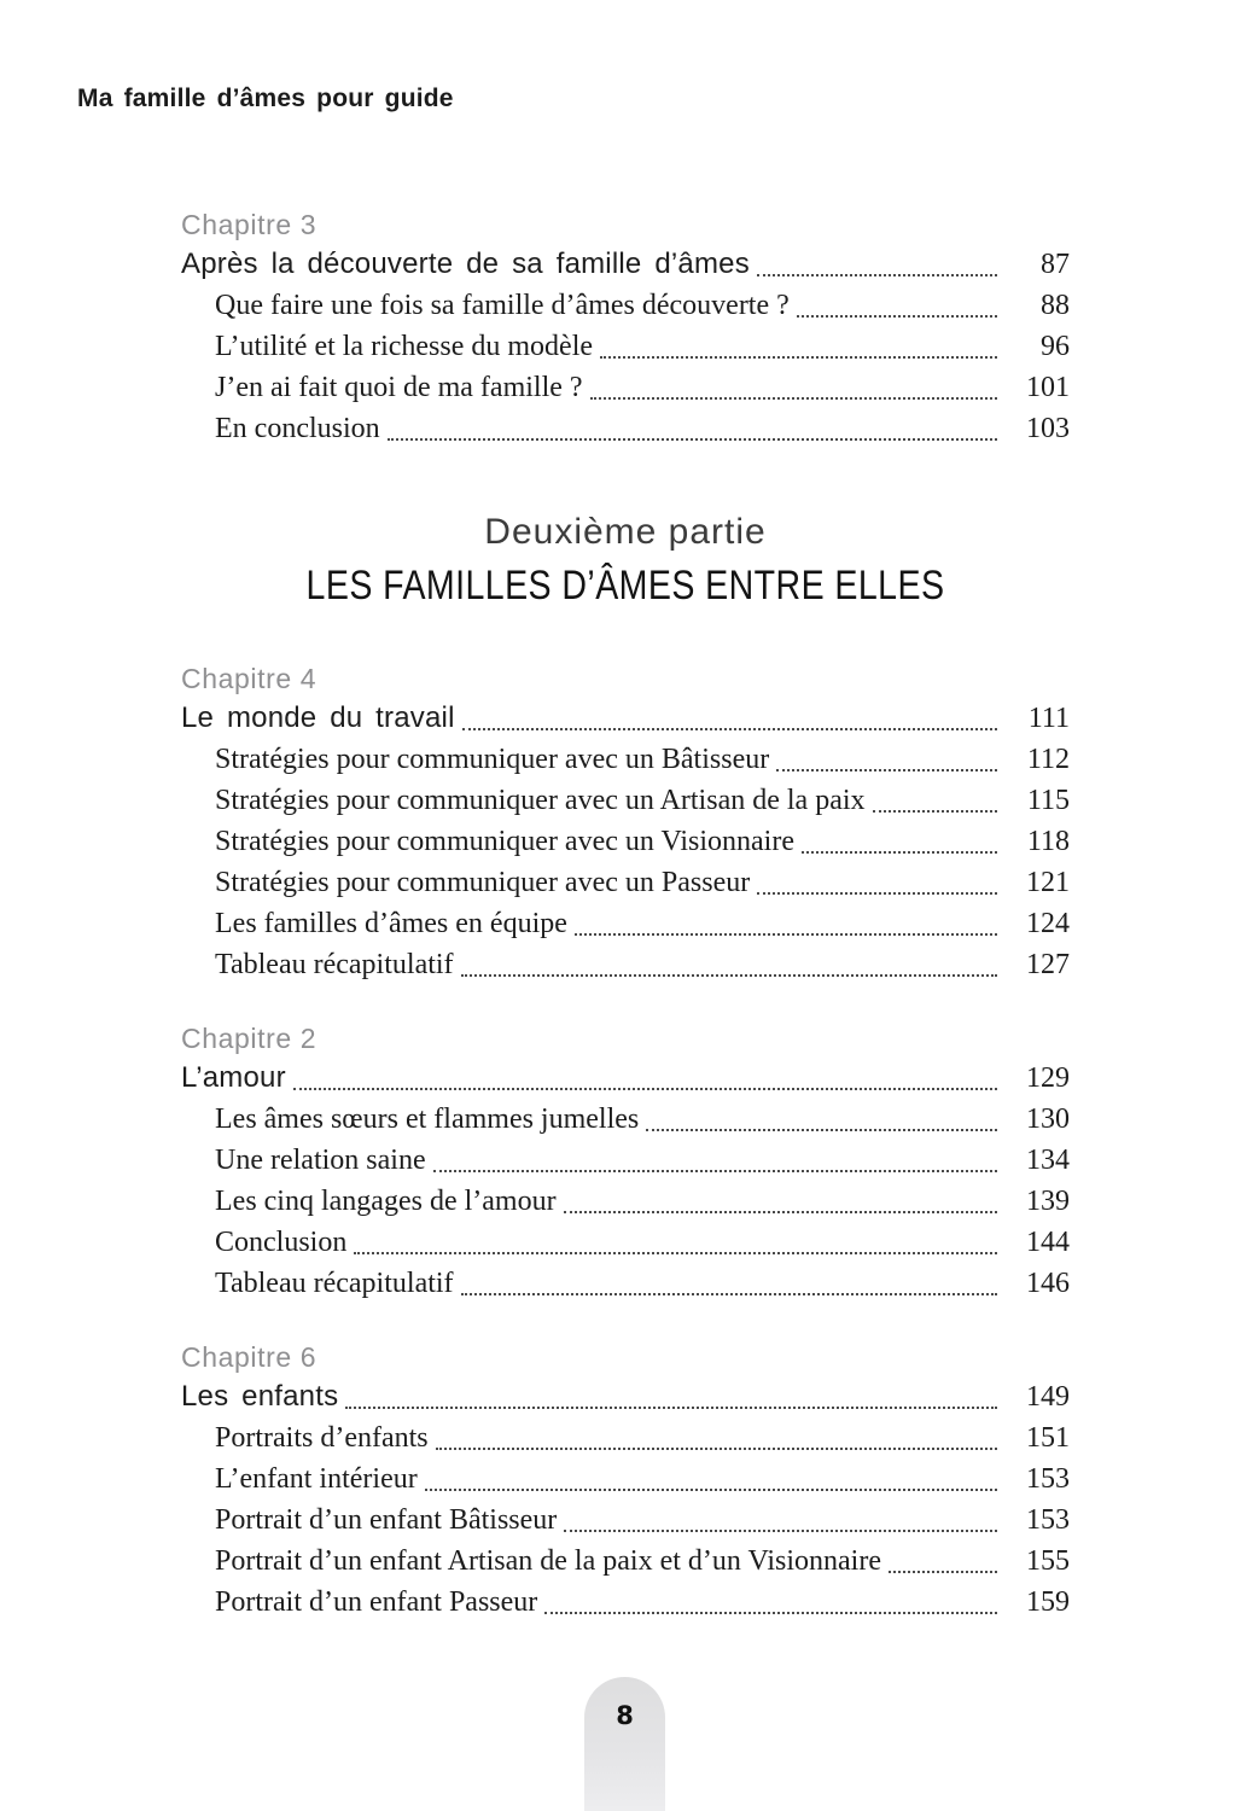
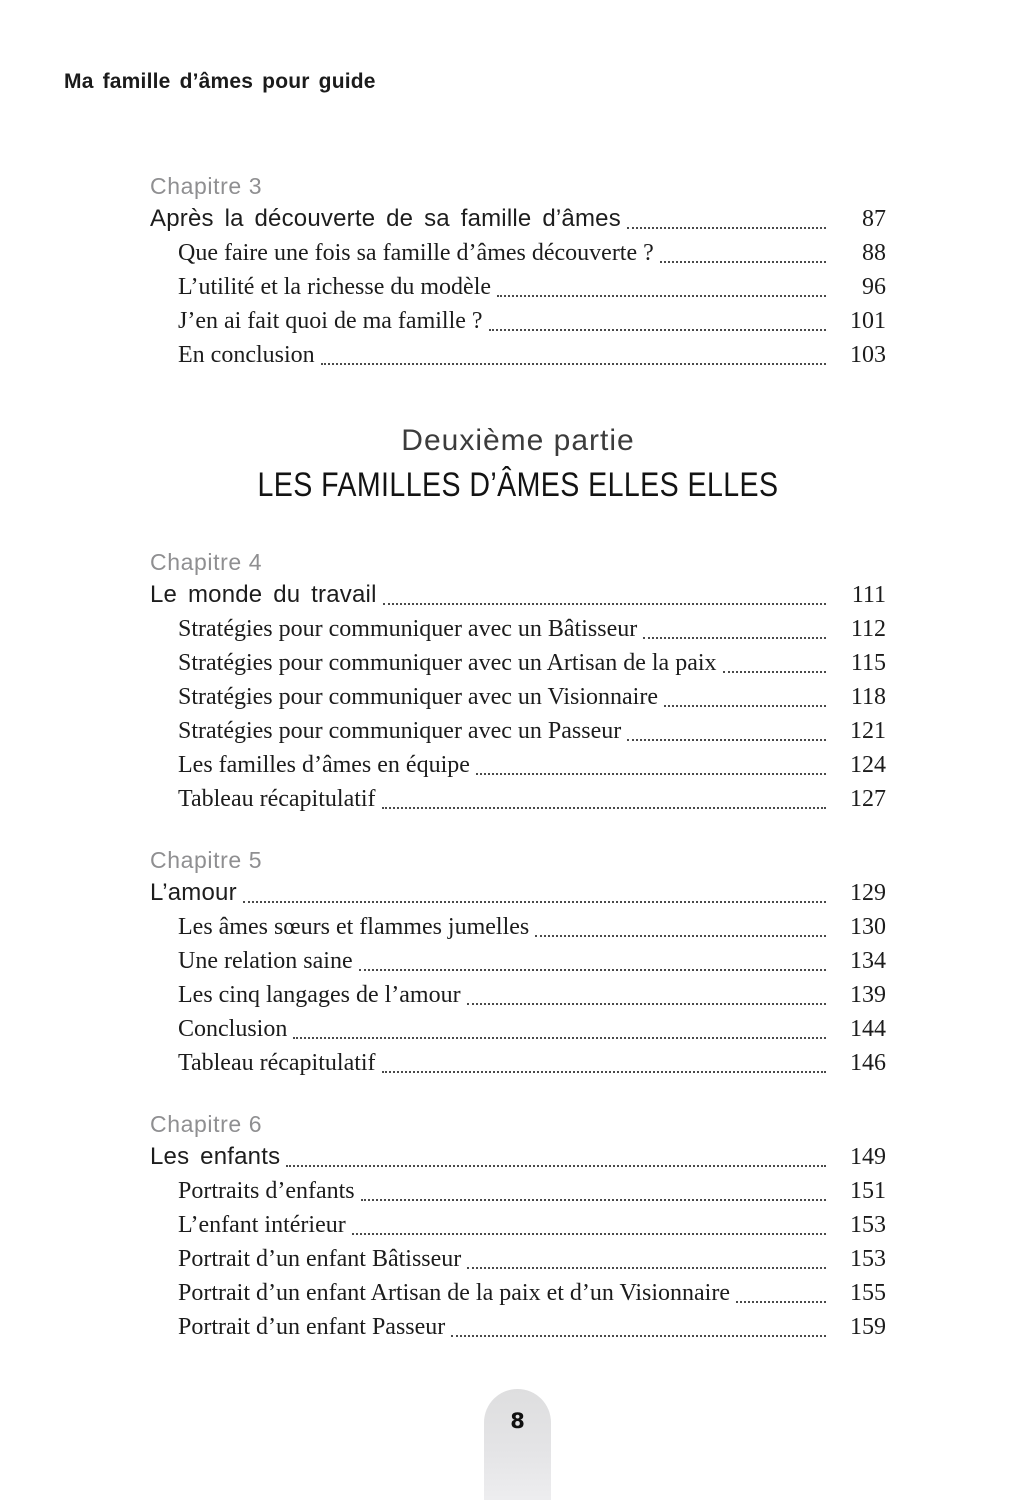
  Ma famille d’âmes pour guide
  Chapitre 3
  Après la découverte de sa famille d’âmes
  87
  Que faire une fois sa famille d’âmes découverte ?
  88
  L’utilité et la richesse du modèle
  96
  J’en ai fait quoi de ma famille ?
  101
  En conclusion
  103
  Deuxième partie
- LES FAMILLES D’ÂMES ENTRE ELLES
+ LES FAMILLES D’ÂMES ELLES ELLES
  Chapitre 4
  Le monde du travail
  111
  Stratégies pour communiquer avec un Bâtisseur
  112
  Stratégies pour communiquer avec un Artisan de la paix
  115
  Stratégies pour communiquer avec un Visionnaire
  118
  Stratégies pour communiquer avec un Passeur
  121
  Les familles d’âmes en équipe
  124
  Tableau récapitulatif
  127
- Chapitre 2
+ Chapitre 5
  L’amour
  129
  Les âmes sœurs et flammes jumelles
  130
  Une relation saine
  134
  Les cinq langages de l’amour
  139
  Conclusion
  144
  Tableau récapitulatif
  146
  Chapitre 6
  Les enfants
  149
  Portraits d’enfants
  151
  L’enfant intérieur
  153
  Portrait d’un enfant Bâtisseur
  153
  Portrait d’un enfant Artisan de la paix et d’un Visionnaire
  155
  Portrait d’un enfant Passeur
  159
  8
